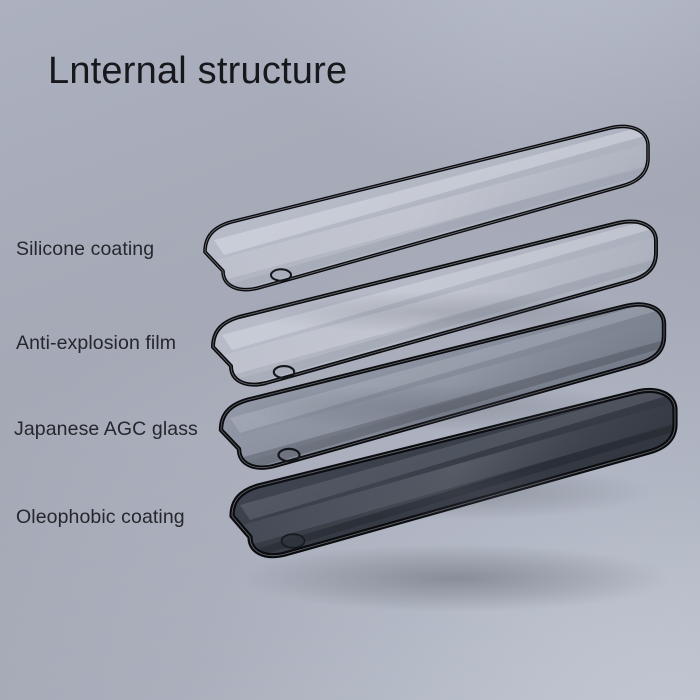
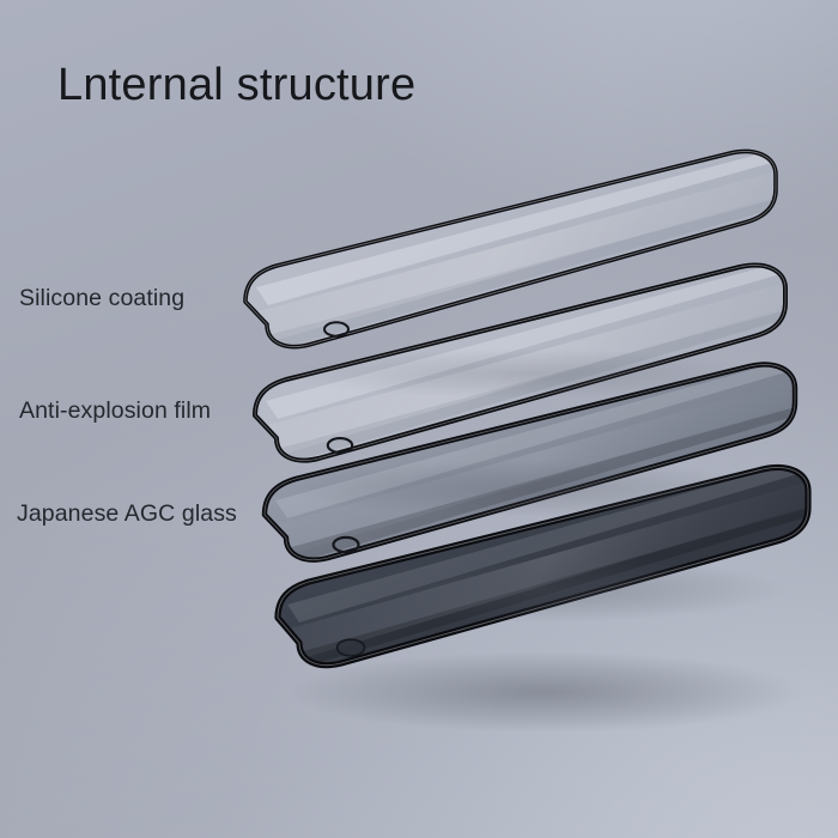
  Lnternal structure
  Silicone coating
  Anti-explosion film
  Japanese AGC glass
- Oleophobic coating
